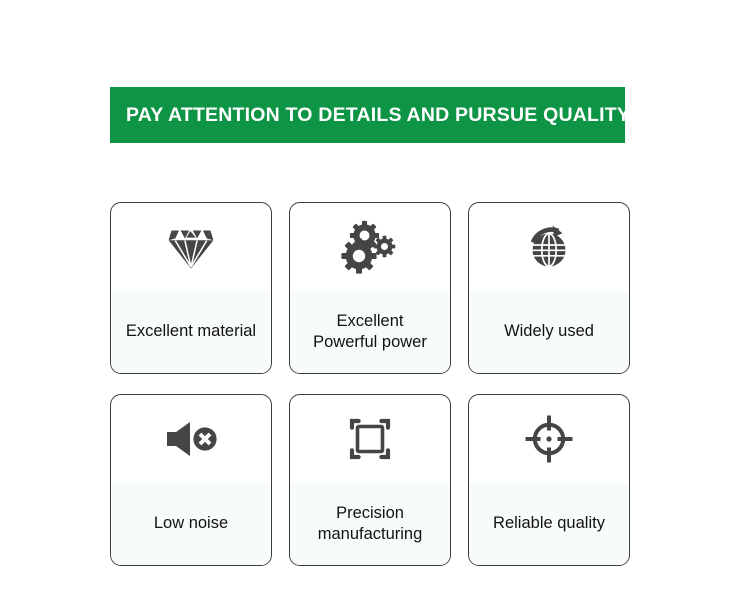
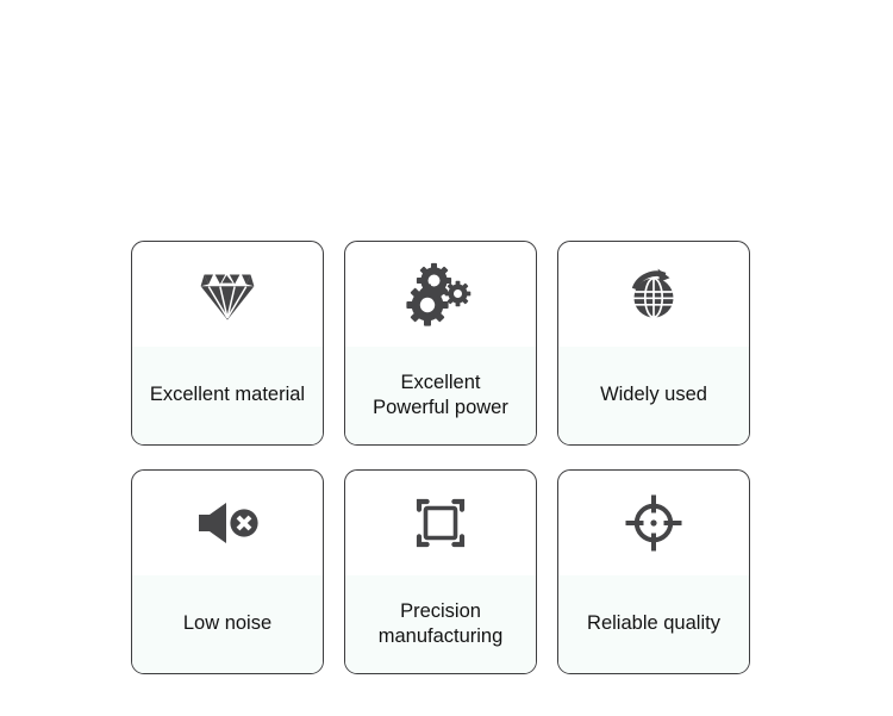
- PAY ATTENTION TO DETAILS AND PURSUE QUALITY
  Excellent material
  Excellent
  Powerful power
  Widely used
  Low noise
  Precision
  manufacturing
  Reliable quality
